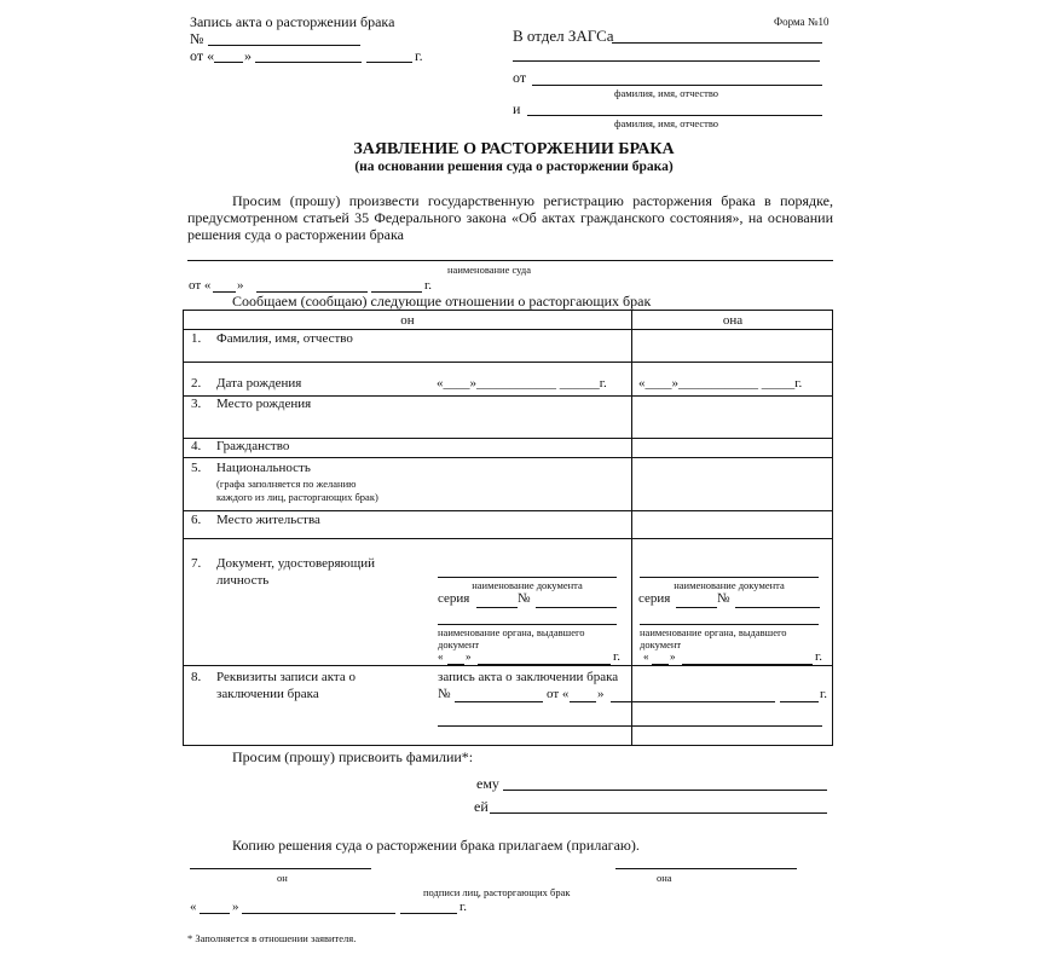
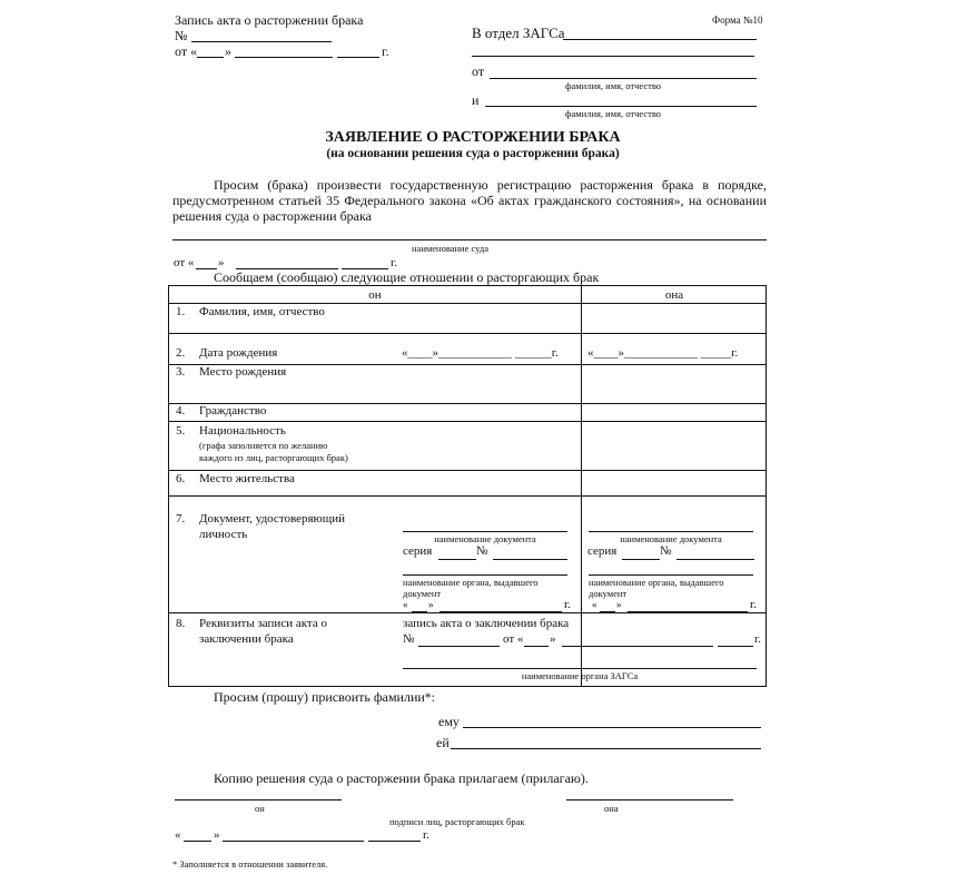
  Запись акта о расторжении брака
  №
  от «
  »
  г.
  Форма №10
  В отдел ЗАГСа
  от
  фамилия, имя, отчество
  и
  фамилия, имя, отчество
  ЗАЯВЛЕНИЕ О РАСТОРЖЕНИИ БРАКА
  (на основании решения суда о расторжении брака)
- Просим (прошу) произвести государственную регистрацию расторжения брака в порядке,
+ Просим (брака) произвести государственную регистрацию расторжения брака в порядке,
  предусмотренном статьей 35 Федерального закона «Об актах гражданского состояния», на основании
  решения суда о расторжении брака
  наименование суда
  от «
  »
  г.
  Сообщаем (сообщаю) следующие отношении о расторгающих брак
  он
  она
  1.
  Фамилия, имя, отчество
  2.
  Дата рождения
  «____»____________ ______г.
  «____»____________ _____г.
  3.
  Место рождения
  4.
  Гражданство
  5.
  Национальность
  (графа заполняется по желанию
  каждого из лиц, расторгающих брак)
  6.
  Место жительства
  7.
  Документ, удостоверяющий
  личность
  наименование документа
  серия
  №
  наименование органа, выдавшего
  документ
  «
  »
  г.
  наименование документа
  серия
  №
  наименование органа, выдавшего
  документ
  «
  »
  г.
  8.
  Реквизиты записи акта о
  заключении брака
  запись акта о заключении брака
  №
  от «
  »
  г.
+ наименование органа ЗАГСа
  Просим (прошу) присвоить фамилии*:
  ему
  ей
  Копию решения суда о расторжении брака прилагаем (прилагаю).
  он
  она
  подписи лиц, расторгающих брак
  «
  »
  г.
  * Заполняется в отношении заявителя.
